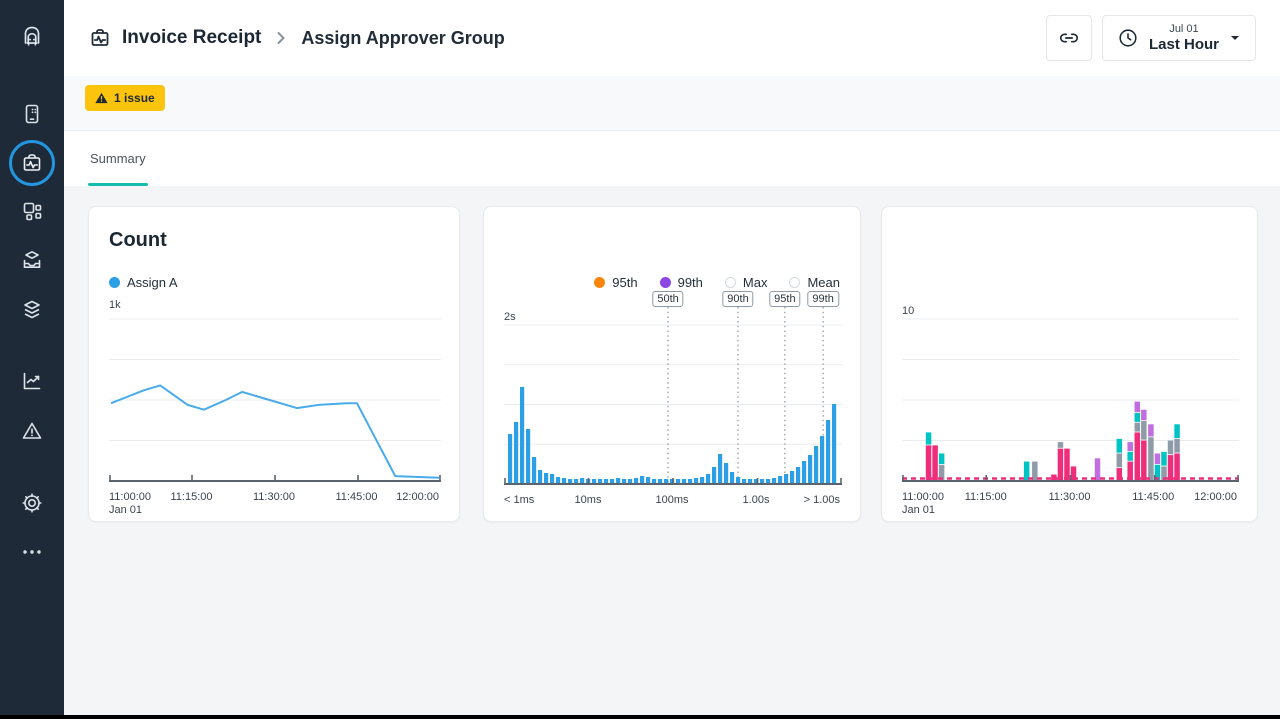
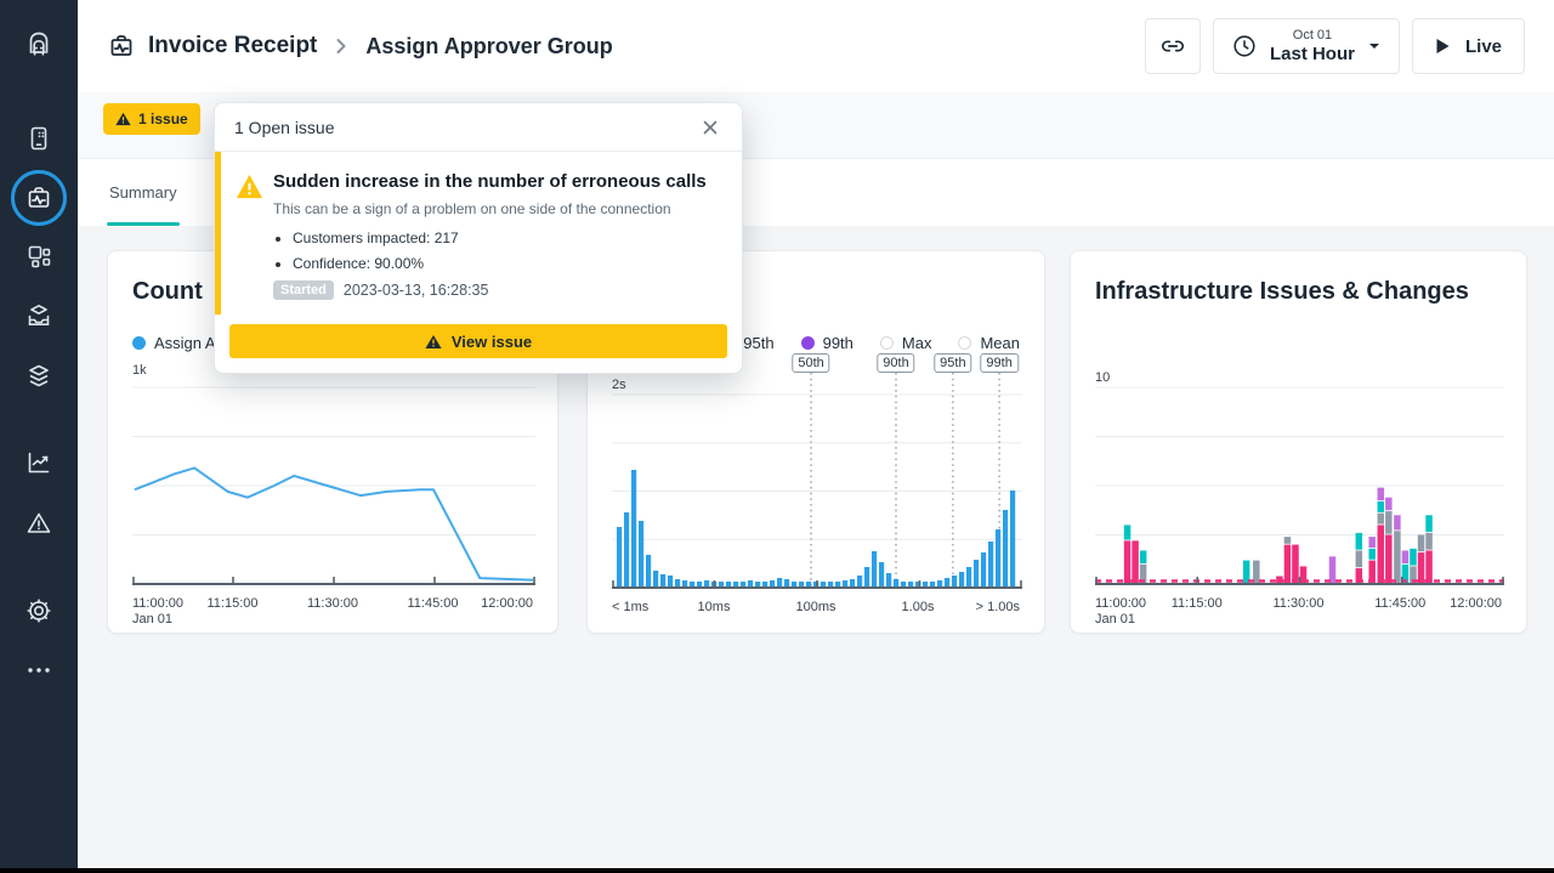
  Invoice Receipt
  Assign Approver Group
- Jul 01
+ Oct 01
  Last Hour
+ Live
  1 issue
  Summary
  Count
  Assign A
  1k
  11:00:00
  Jan 01
  11:15:00
  11:30:00
  11:45:00
  12:00:00
  95th
  99th
  Max
  Mean
  2s
  50th
  90th
  95th
  99th
  < 1ms
  10ms
  100ms
  1.00s
  > 1.00s
+ Infrastructure Issues & Changes
  10
  11:00:00
  Jan 01
  11:15:00
  11:30:00
  11:45:00
  12:00:00
+ 1 Open issue
+ Sudden increase in the number of erroneous calls
+ This can be a sign of a problem on one side of the connection
+ Customers impacted: 217
+ Confidence: 90.00%
+ Started
+ 2023-03-13, 16:28:35
+ View issue
